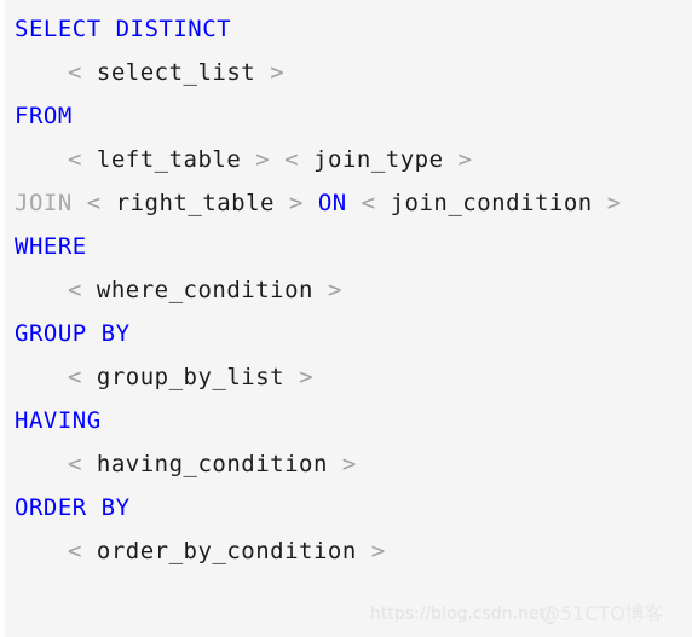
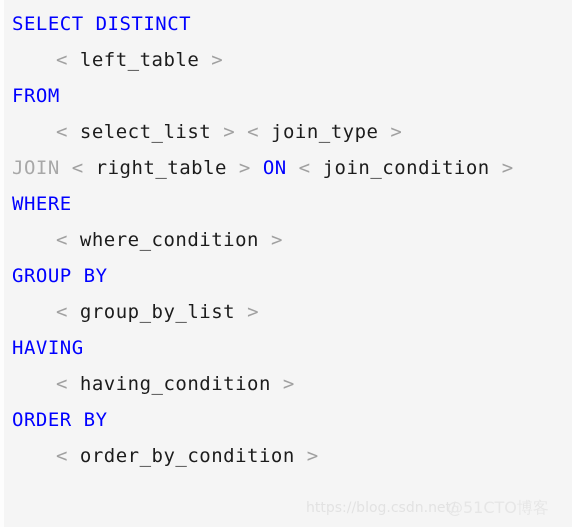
  SELECT DISTINCT
- < select_list >
+ < left_table >
  FROM
- < left_table > < join_type >
+ < select_list > < join_type >
  JOIN < right_table > ON < join_condition >
  WHERE
  < where_condition >
  GROUP BY
  < group_by_list >
  HAVING
  < having_condition >
  ORDER BY
  < order_by_condition >
